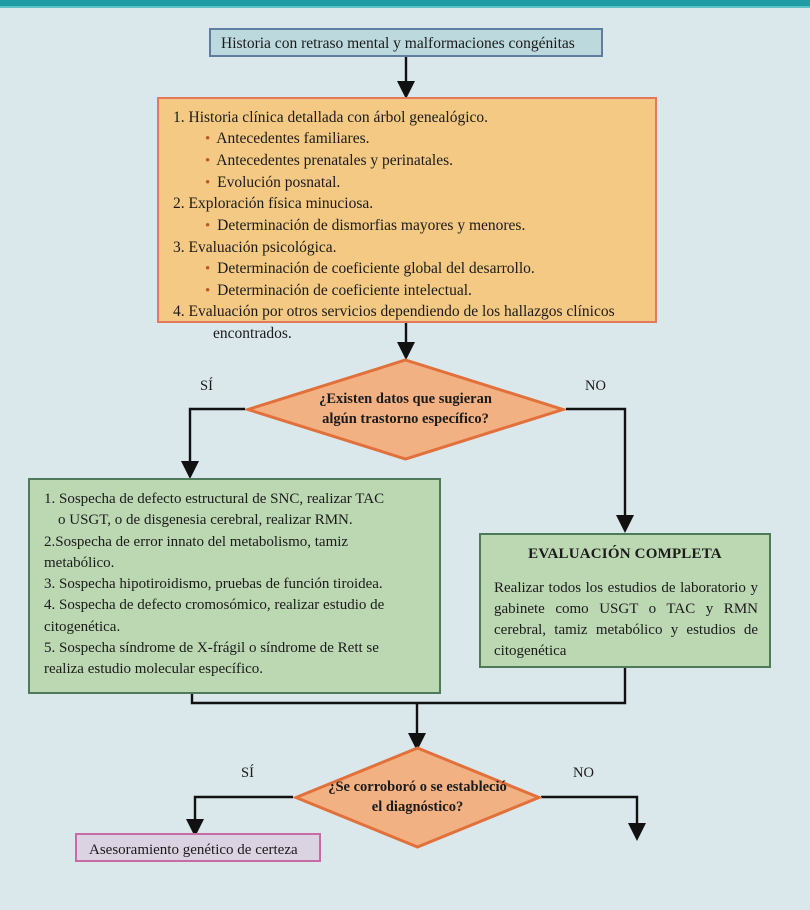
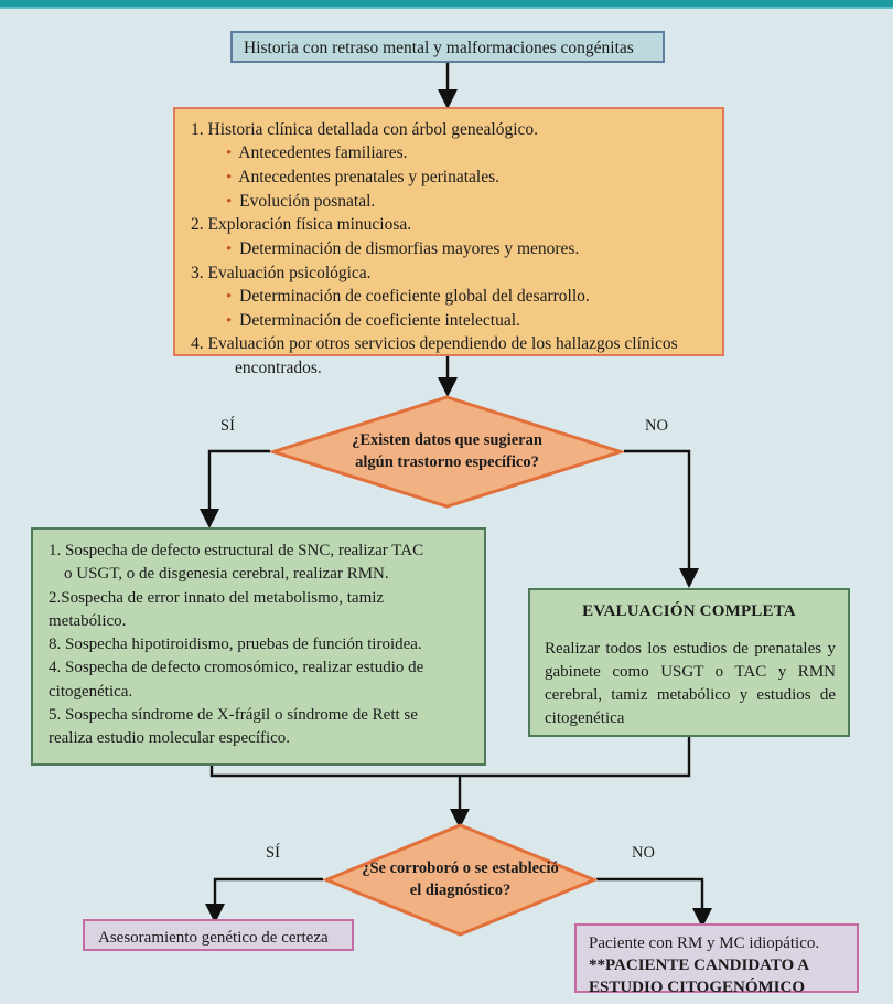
  Historia con retraso mental y malformaciones congénitas
  1. Historia clínica detallada con árbol genealógico.
  • Antecedentes familiares.
  • Antecedentes prenatales y perinatales.
  • Evolución posnatal.
  2. Exploración física minuciosa.
  • Determinación de dismorfias mayores y menores.
  3. Evaluación psicológica.
  • Determinación de coeficiente global del desarrollo.
  • Determinación de coeficiente intelectual.
  4. Evaluación por otros servicios dependiendo de los hallazgos clínicos
  encontrados.
  ¿Existen datos que sugieran
  algún trastorno específico?
  SÍ
  NO
  1. Sospecha de defecto estructural de SNC, realizar TAC
  o USGT, o de disgenesia cerebral, realizar RMN.
  2.Sospecha de error innato del metabolismo, tamiz
  metabólico.
- 3. Sospecha hipotiroidismo, pruebas de función tiroidea.
+ 8. Sospecha hipotiroidismo, pruebas de función tiroidea.
  4. Sospecha de defecto cromosómico, realizar estudio de
  citogenética.
  5. Sospecha síndrome de X-frágil o síndrome de Rett se
  realiza estudio molecular específico.
  EVALUACIÓN COMPLETA
- Realizar todos los estudios de laboratorio y gabinete como USGT o TAC y RMN cerebral, tamiz metabólico y estudios de citogenética
+ Realizar todos los estudios de prenatales y gabinete como USGT o TAC y RMN cerebral, tamiz metabólico y estudios de citogenética
  ¿Se corroboró o se estableció
  el diagnóstico?
  SÍ
  NO
  Asesoramiento genético de certeza
+ Paciente con RM y MC idiopático.
+ **PACIENTE CANDIDATO A
+ ESTUDIO CITOGENÓMICO
